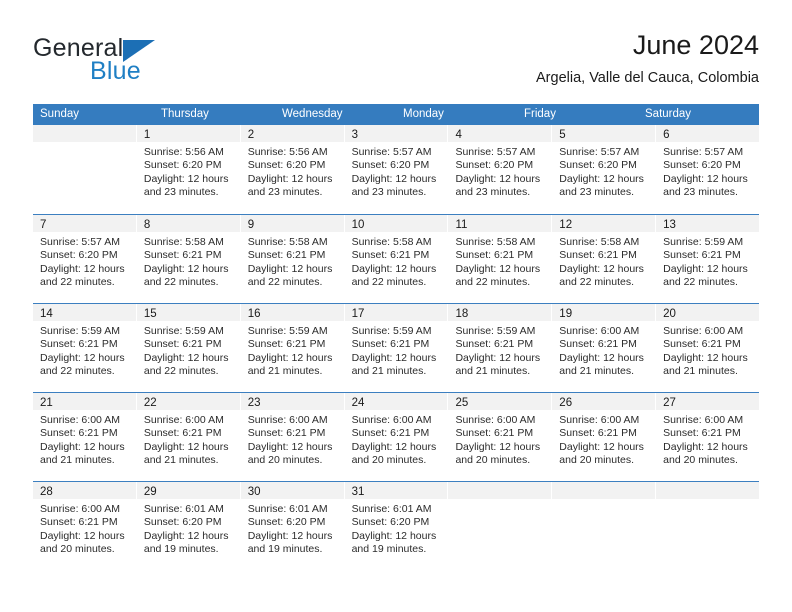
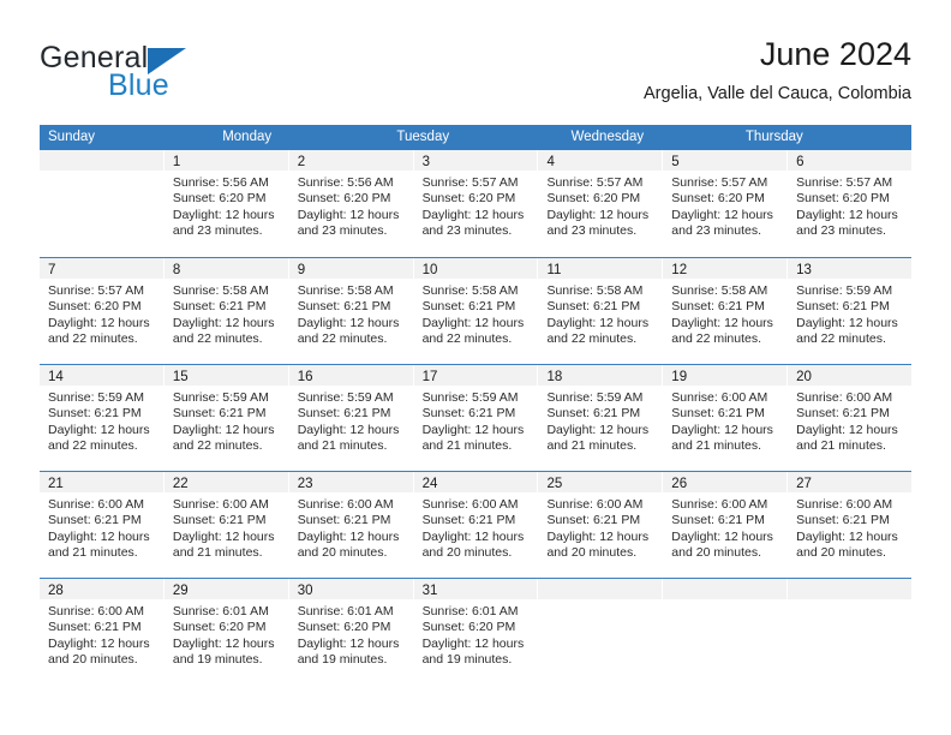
  General
  Blue
  June 2024
  Argelia, Valle del Cauca, Colombia
  Sunday
- Thursday
+ Monday
+ Tuesday
  Wednesday
- Monday
+ Thursday
- Friday
- Saturday
  1
  Sunrise: 5:56 AM
  Sunset: 6:20 PM
  Daylight: 12 hours
  and 23 minutes.
  2
  Sunrise: 5:56 AM
  Sunset: 6:20 PM
  Daylight: 12 hours
  and 23 minutes.
  3
  Sunrise: 5:57 AM
  Sunset: 6:20 PM
  Daylight: 12 hours
  and 23 minutes.
  4
  Sunrise: 5:57 AM
  Sunset: 6:20 PM
  Daylight: 12 hours
  and 23 minutes.
  5
  Sunrise: 5:57 AM
  Sunset: 6:20 PM
  Daylight: 12 hours
  and 23 minutes.
  6
  Sunrise: 5:57 AM
  Sunset: 6:20 PM
  Daylight: 12 hours
  and 23 minutes.
  7
  Sunrise: 5:57 AM
  Sunset: 6:20 PM
  Daylight: 12 hours
  and 22 minutes.
  8
  Sunrise: 5:58 AM
  Sunset: 6:21 PM
  Daylight: 12 hours
  and 22 minutes.
  9
  Sunrise: 5:58 AM
  Sunset: 6:21 PM
  Daylight: 12 hours
  and 22 minutes.
  10
  Sunrise: 5:58 AM
  Sunset: 6:21 PM
  Daylight: 12 hours
  and 22 minutes.
  11
  Sunrise: 5:58 AM
  Sunset: 6:21 PM
  Daylight: 12 hours
  and 22 minutes.
  12
  Sunrise: 5:58 AM
  Sunset: 6:21 PM
  Daylight: 12 hours
  and 22 minutes.
  13
  Sunrise: 5:59 AM
  Sunset: 6:21 PM
  Daylight: 12 hours
  and 22 minutes.
  14
  Sunrise: 5:59 AM
  Sunset: 6:21 PM
  Daylight: 12 hours
  and 22 minutes.
  15
  Sunrise: 5:59 AM
  Sunset: 6:21 PM
  Daylight: 12 hours
  and 22 minutes.
  16
  Sunrise: 5:59 AM
  Sunset: 6:21 PM
  Daylight: 12 hours
  and 21 minutes.
  17
  Sunrise: 5:59 AM
  Sunset: 6:21 PM
  Daylight: 12 hours
  and 21 minutes.
  18
  Sunrise: 5:59 AM
  Sunset: 6:21 PM
  Daylight: 12 hours
  and 21 minutes.
  19
  Sunrise: 6:00 AM
  Sunset: 6:21 PM
  Daylight: 12 hours
  and 21 minutes.
  20
  Sunrise: 6:00 AM
  Sunset: 6:21 PM
  Daylight: 12 hours
  and 21 minutes.
  21
  Sunrise: 6:00 AM
  Sunset: 6:21 PM
  Daylight: 12 hours
  and 21 minutes.
  22
  Sunrise: 6:00 AM
  Sunset: 6:21 PM
  Daylight: 12 hours
  and 21 minutes.
  23
  Sunrise: 6:00 AM
  Sunset: 6:21 PM
  Daylight: 12 hours
  and 20 minutes.
  24
  Sunrise: 6:00 AM
  Sunset: 6:21 PM
  Daylight: 12 hours
  and 20 minutes.
  25
  Sunrise: 6:00 AM
  Sunset: 6:21 PM
  Daylight: 12 hours
  and 20 minutes.
  26
  Sunrise: 6:00 AM
  Sunset: 6:21 PM
  Daylight: 12 hours
  and 20 minutes.
  27
  Sunrise: 6:00 AM
  Sunset: 6:21 PM
  Daylight: 12 hours
  and 20 minutes.
  28
  Sunrise: 6:00 AM
  Sunset: 6:21 PM
  Daylight: 12 hours
  and 20 minutes.
  29
  Sunrise: 6:01 AM
  Sunset: 6:20 PM
  Daylight: 12 hours
  and 19 minutes.
  30
  Sunrise: 6:01 AM
  Sunset: 6:20 PM
  Daylight: 12 hours
  and 19 minutes.
  31
  Sunrise: 6:01 AM
  Sunset: 6:20 PM
  Daylight: 12 hours
  and 19 minutes.
